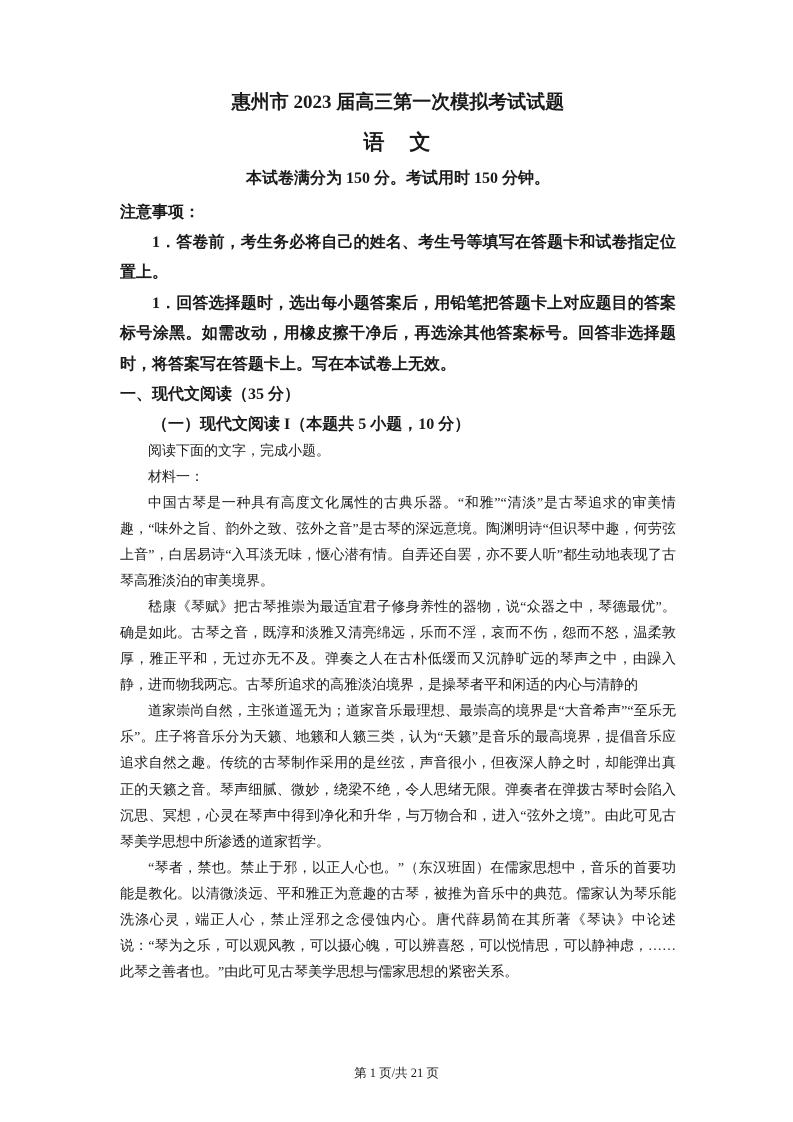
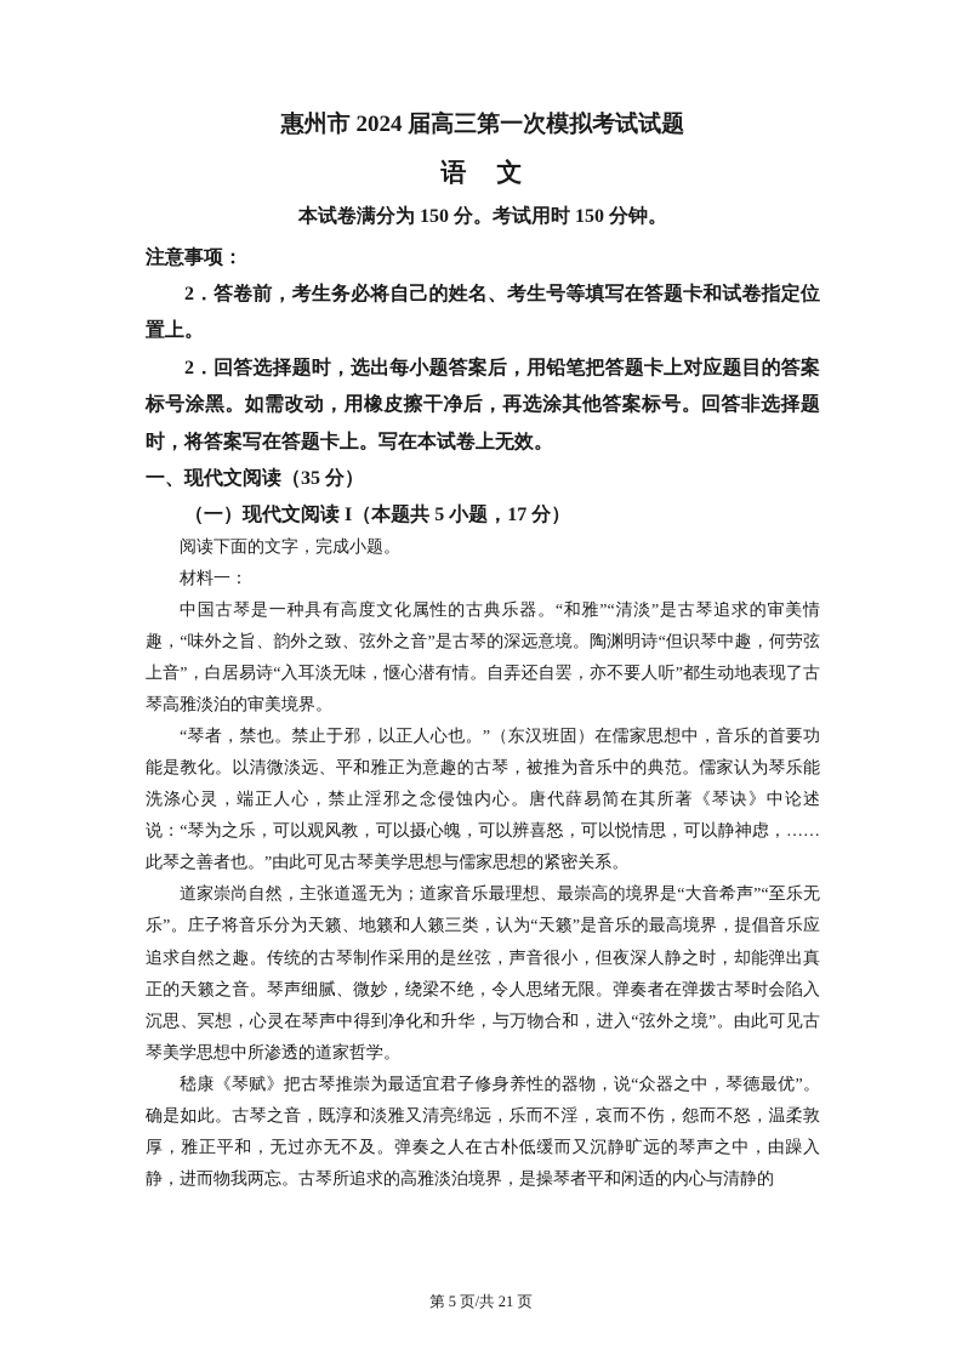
- 惠州市 2023 届高三第一次模拟考试试题
+ 惠州市 2024 届高三第一次模拟考试试题
  语 文
  本试卷满分为 150 分。考试用时 150 分钟。
  注意事项：
- 1．答卷前，考生务必将自己的姓名、考生号等填写在答题卡和试卷指定位置上。
+ 2．答卷前，考生务必将自己的姓名、考生号等填写在答题卡和试卷指定位置上。
- 1．回答选择题时，选出每小题答案后，用铅笔把答题卡上对应题目的答案标号涂黑。如需改动，用橡皮擦干净后，再选涂其他答案标号。回答非选择题时，将答案写在答题卡上。写在本试卷上无效。
+ 2．回答选择题时，选出每小题答案后，用铅笔把答题卡上对应题目的答案标号涂黑。如需改动，用橡皮擦干净后，再选涂其他答案标号。回答非选择题时，将答案写在答题卡上。写在本试卷上无效。
  一、现代文阅读（35 分）
- （一）现代文阅读 I（本题共 5 小题，10 分）
+ （一）现代文阅读 I（本题共 5 小题，17 分）
  阅读下面的文字，完成小题。
  材料一：
  中国古琴是一种具有高度文化属性的古典乐器。“和雅”“清淡”是古琴追求的审美情趣，“味外之旨、韵外之致、弦外之音”是古琴的深远意境。陶渊明诗“但识琴中趣，何劳弦上音”，白居易诗“入耳淡无味，惬心潜有情。自弄还自罢，亦不要人听”都生动地表现了古琴高雅淡泊的审美境界。
- 嵇康《琴赋》把古琴推崇为最适宜君子修身养性的器物，说“众器之中，琴德最优”。确是如此。古琴之音，既淳和淡雅又清亮绵远，乐而不淫，哀而不伤，怨而不怒，温柔敦厚，雅正平和，无过亦无不及。弹奏之人在古朴低缓而又沉静旷远的琴声之中，由躁入静，进而物我两忘。古琴所追求的高雅淡泊境界，是操琴者平和闲适的内心与清静的
+ “琴者，禁也。禁止于邪，以正人心也。”（东汉班固）在儒家思想中，音乐的首要功能是教化。以清微淡远、平和雅正为意趣的古琴，被推为音乐中的典范。儒家认为琴乐能洗涤心灵，端正人心，禁止淫邪之念侵蚀内心。唐代薛易简在其所著《琴诀》中论述说：“琴为之乐，可以观风教，可以摄心魄，可以辨喜怒，可以悦情思，可以静神虑，……此琴之善者也。”由此可见古琴美学思想与儒家思想的紧密关系。
  道家崇尚自然，主张道遥无为；道家音乐最理想、最崇高的境界是“大音希声”“至乐无乐”。庄子将音乐分为天籁、地籁和人籁三类，认为“天籁”是音乐的最高境界，提倡音乐应追求自然之趣。传统的古琴制作采用的是丝弦，声音很小，但夜深人静之时，却能弹出真正的天籁之音。琴声细腻、微妙，绕梁不绝，令人思绪无限。弹奏者在弹拨古琴时会陷入沉思、冥想，心灵在琴声中得到净化和升华，与万物合和，进入“弦外之境”。由此可见古琴美学思想中所渗透的道家哲学。
- “琴者，禁也。禁止于邪，以正人心也。”（东汉班固）在儒家思想中，音乐的首要功能是教化。以清微淡远、平和雅正为意趣的古琴，被推为音乐中的典范。儒家认为琴乐能洗涤心灵，端正人心，禁止淫邪之念侵蚀内心。唐代薛易简在其所著《琴诀》中论述说：“琴为之乐，可以观风教，可以摄心魄，可以辨喜怒，可以悦情思，可以静神虑，……此琴之善者也。”由此可见古琴美学思想与儒家思想的紧密关系。
+ 嵇康《琴赋》把古琴推崇为最适宜君子修身养性的器物，说“众器之中，琴德最优”。确是如此。古琴之音，既淳和淡雅又清亮绵远，乐而不淫，哀而不伤，怨而不怒，温柔敦厚，雅正平和，无过亦无不及。弹奏之人在古朴低缓而又沉静旷远的琴声之中，由躁入静，进而物我两忘。古琴所追求的高雅淡泊境界，是操琴者平和闲适的内心与清静的
- 第 1 页/共 21 页
+ 第 5 页/共 21 页
